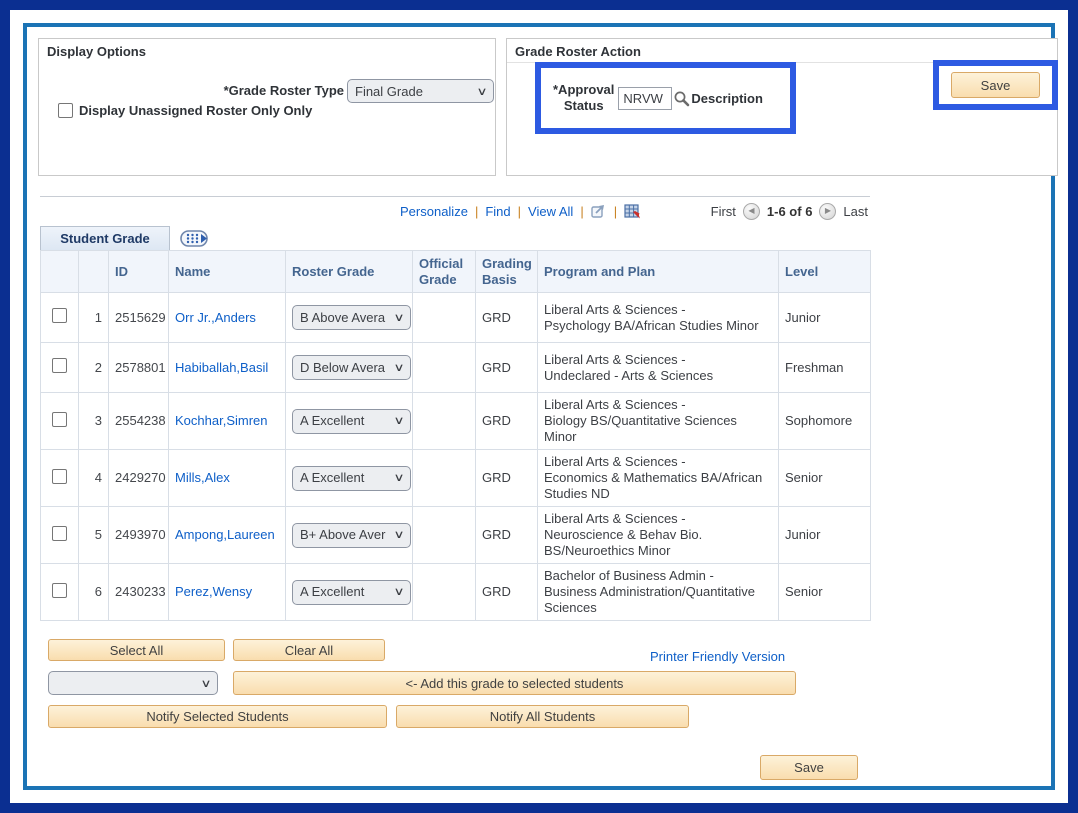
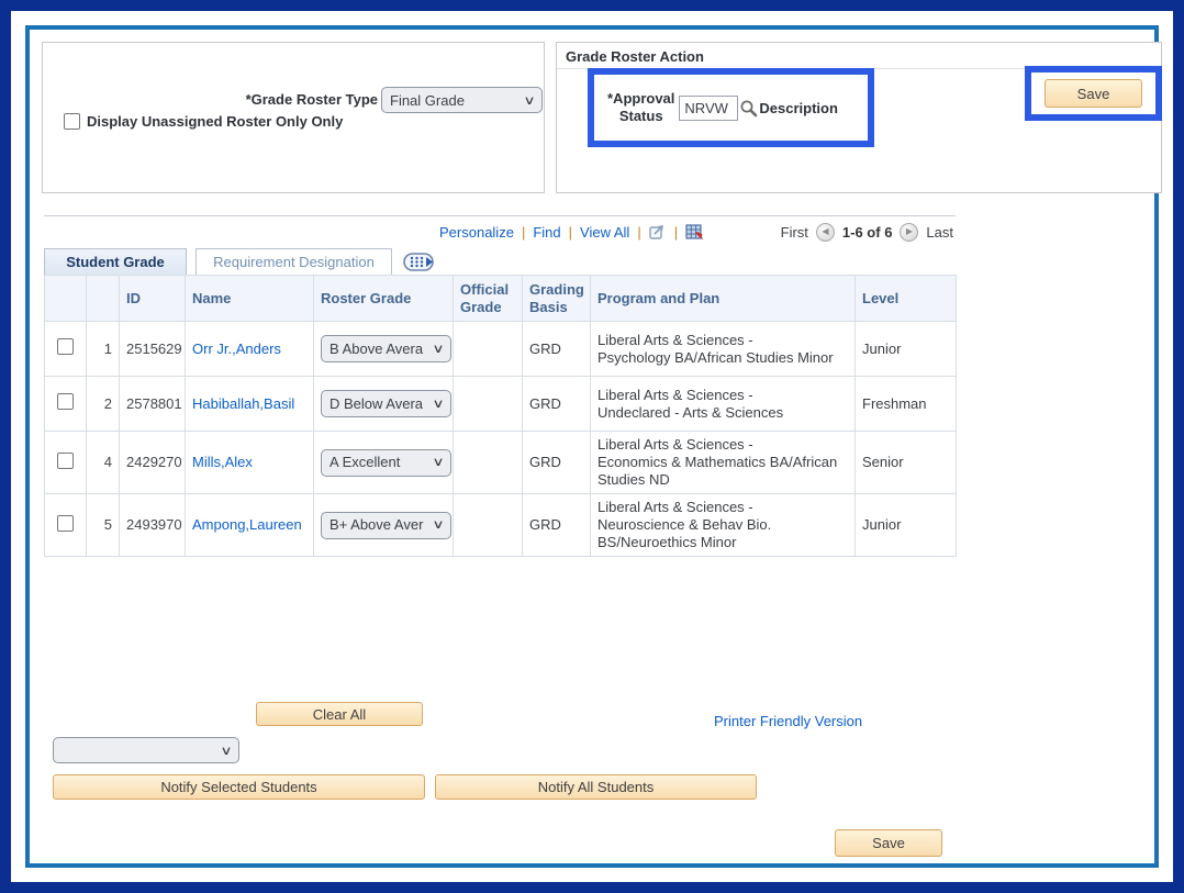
- Display Options
  *Grade Roster Type
  Final Grade
  ∨
  Display Unassigned Roster Only Only
  Grade Roster Action
  *Approval
  Status
  NRVW
  Description
  Save
  Personalize
  |
  Find
  |
  View All
  |
  |
  First
  ◀
  1-6 of 6
  ▶
  Last
  Student Grade
+ Requirement Designation
  		ID	Name	Roster Grade	Official Grade	Grading Basis	Program and Plan	Level
  	1	2515629	Orr Jr.,Anders	B Above Avera ∨		GRD	Liberal Arts & Sciences - Psychology BA/African Studies Minor	Junior
  	2	2578801	Habiballah,Basil	D Below Avera ∨		GRD	Liberal Arts & Sciences - Undeclared - Arts & Sciences	Freshman
- 	3	2554238	Kochhar,Simren	A Excellent ∨		GRD	Liberal Arts & Sciences - Biology BS/Quantitative Sciences Minor	Sophomore
  	4	2429270	Mills,Alex	A Excellent ∨		GRD	Liberal Arts & Sciences - Economics & Mathematics BA/African Studies ND	Senior
  	5	2493970	Ampong,Laureen	B+ Above Aver ∨		GRD	Liberal Arts & Sciences - Neuroscience & Behav Bio. BS/Neuroethics Minor	Junior
- 	6	2430233	Perez,Wensy	A Excellent ∨		GRD	Bachelor of Business Admin - Business Administration/Quantitative Sciences	Senior
- Select All
  Clear All
  Printer Friendly Version
  ∨
- <- Add this grade to selected students
  Notify Selected Students
  Notify All Students
  Save
